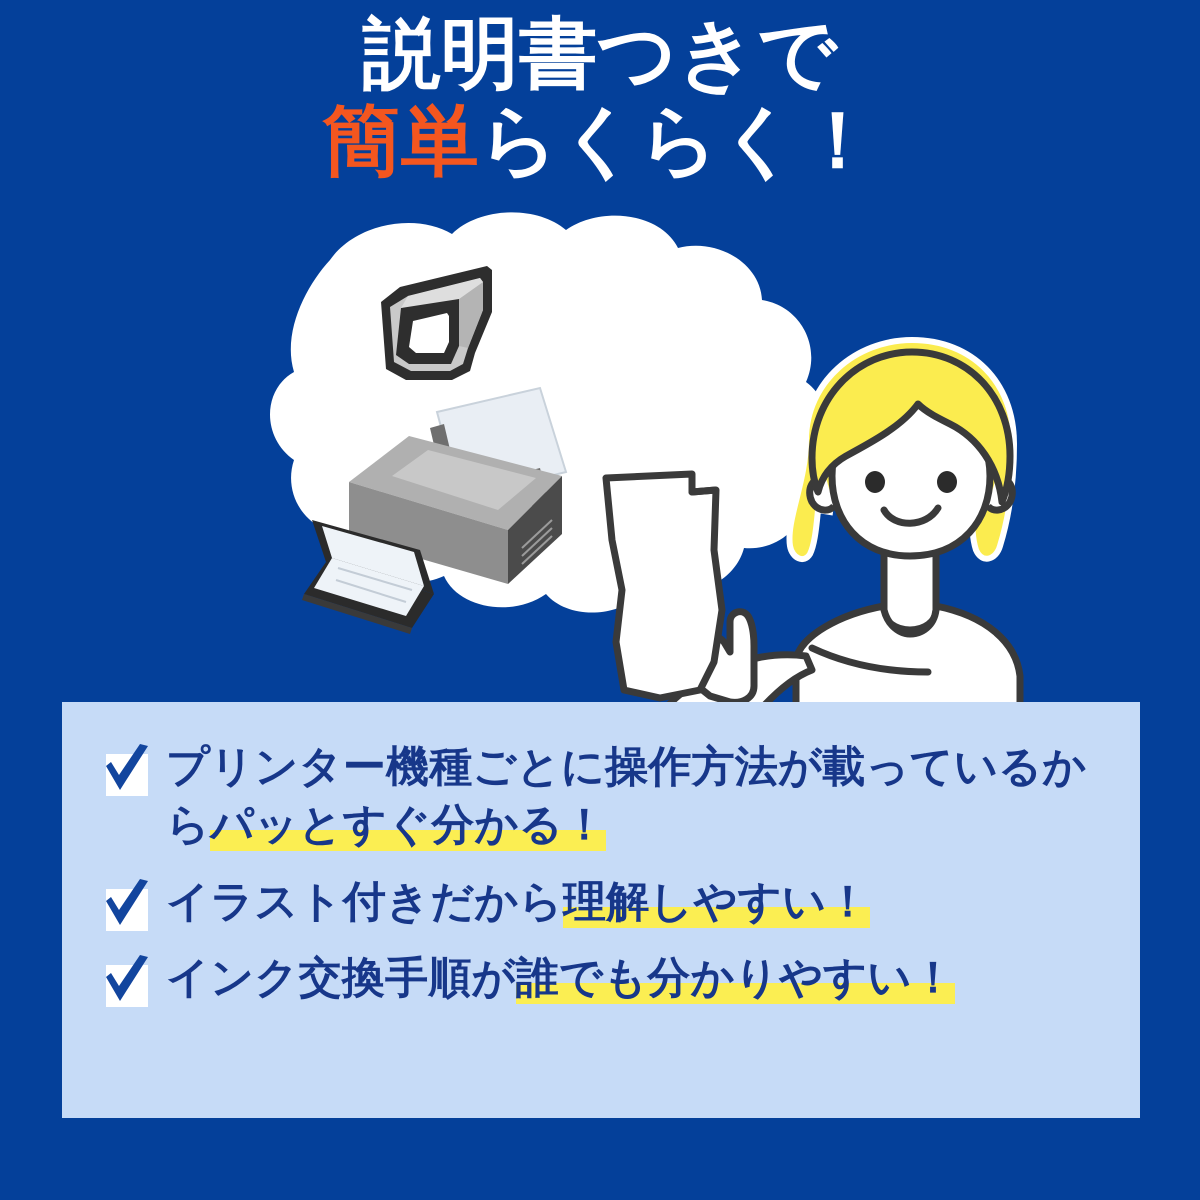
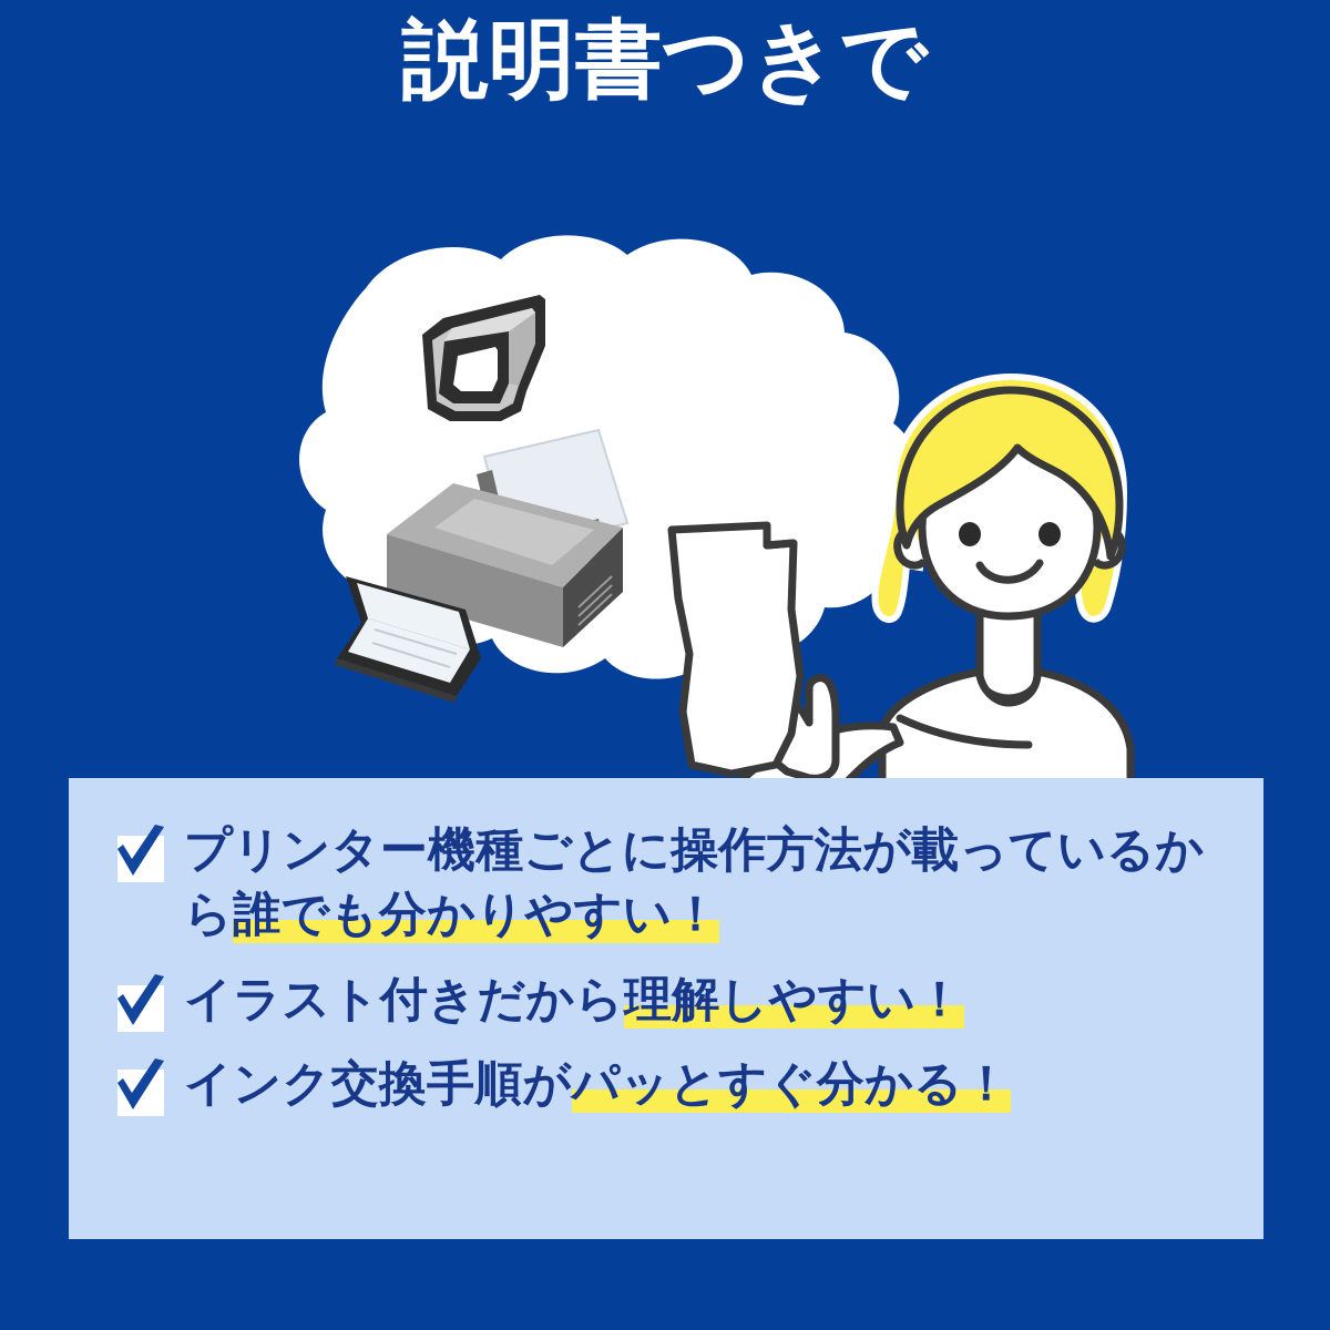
  説明書つきで
- 簡単らくらく！
- プリンター機種ごとに操作方法が載っているからパッとすぐ分かる！
+ プリンター機種ごとに操作方法が載っているから誰でも分かりやすい！
  イラスト付きだから理解しやすい！
- インク交換手順が誰でも分かりやすい！
+ インク交換手順がパッとすぐ分かる！
